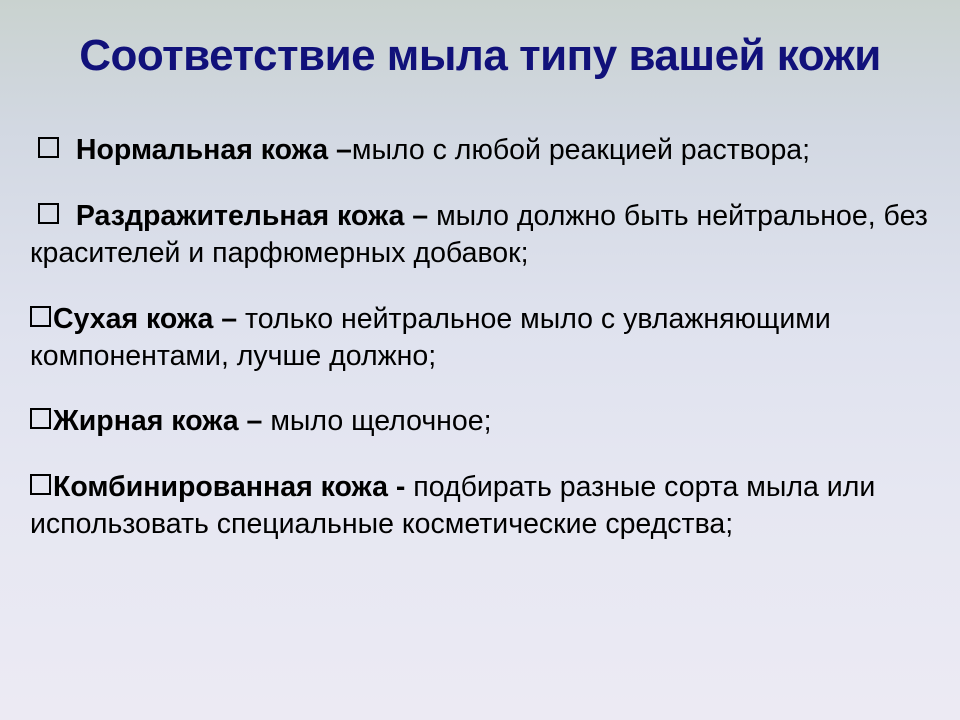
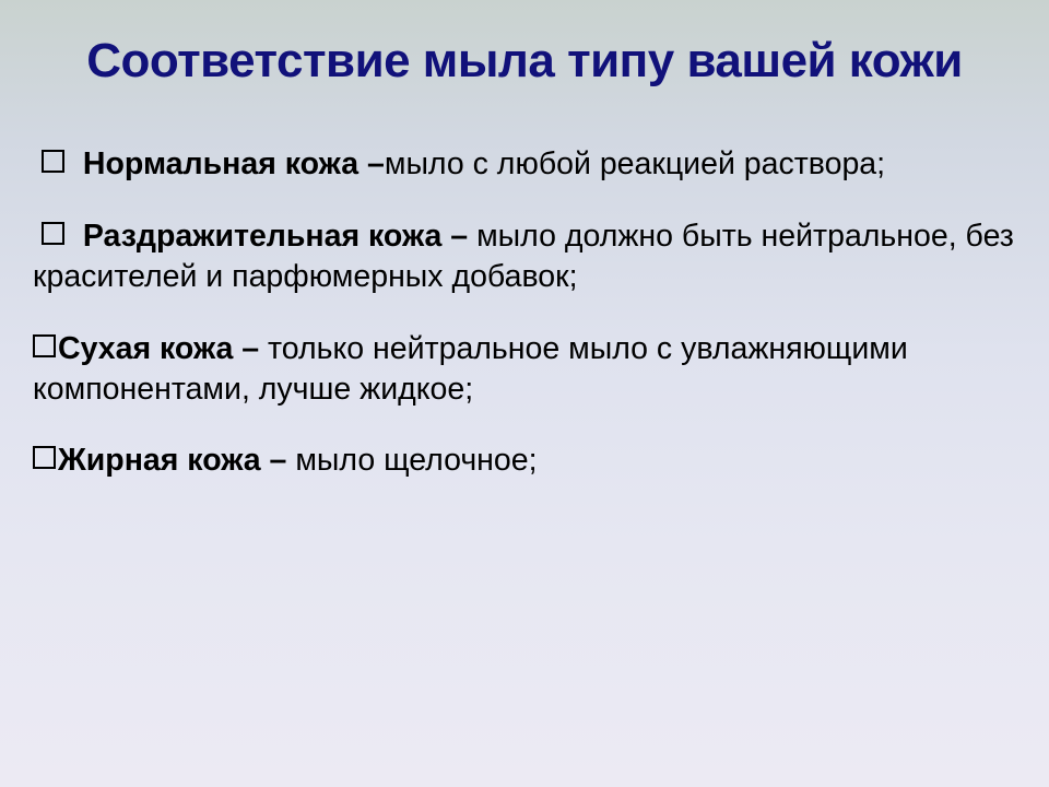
  Соответствие мыла типу вашей кожи
  Нормальная кожа –мыло с любой реакцией раствора;
  Раздражительная кожа – мыло должно быть нейтральное, без красителей и парфюмерных добавок;
- Сухая кожа – только нейтральное мыло с увлажняющими компонентами, лучше должно;
+ Сухая кожа – только нейтральное мыло с увлажняющими компонентами, лучше жидкое;
  Жирная кожа – мыло щелочное;
- Комбинированная кожа - подбирать разные сорта мыла или использовать специальные косметические средства;
